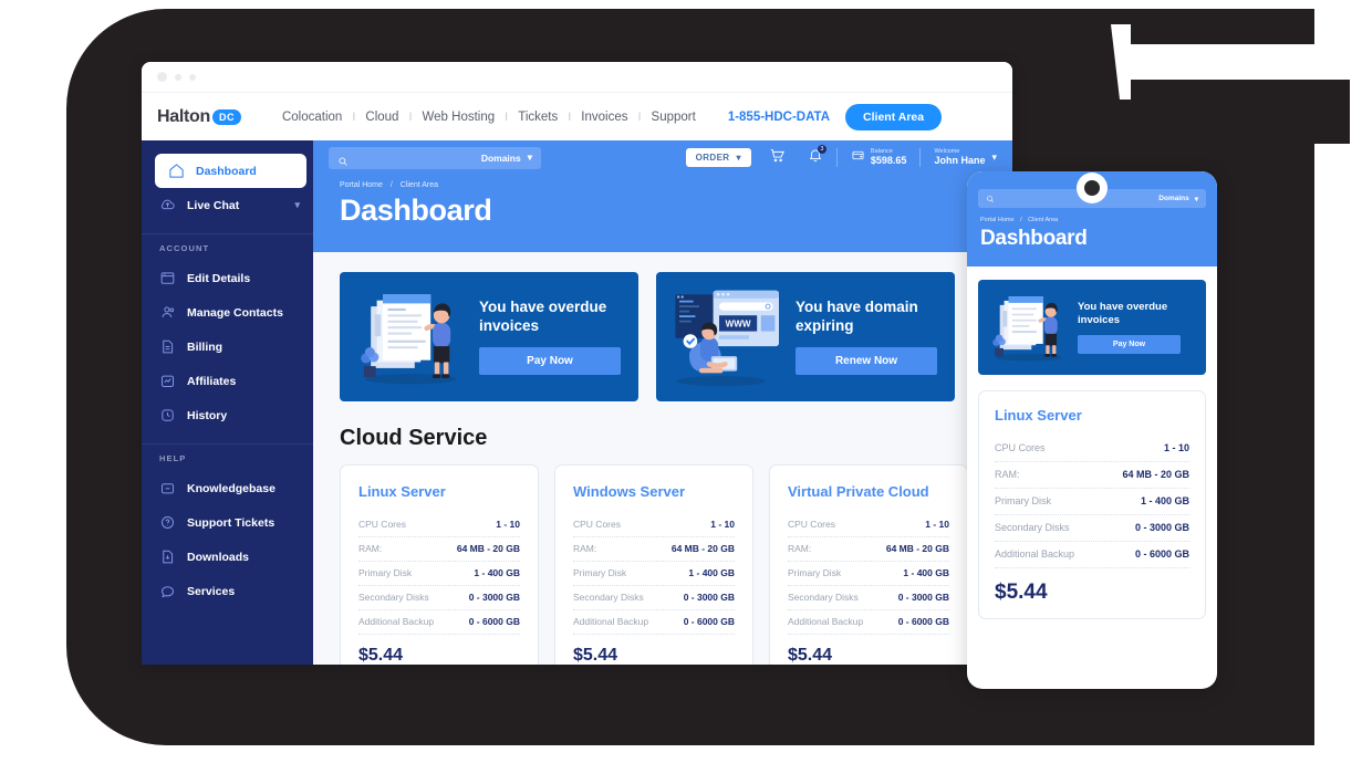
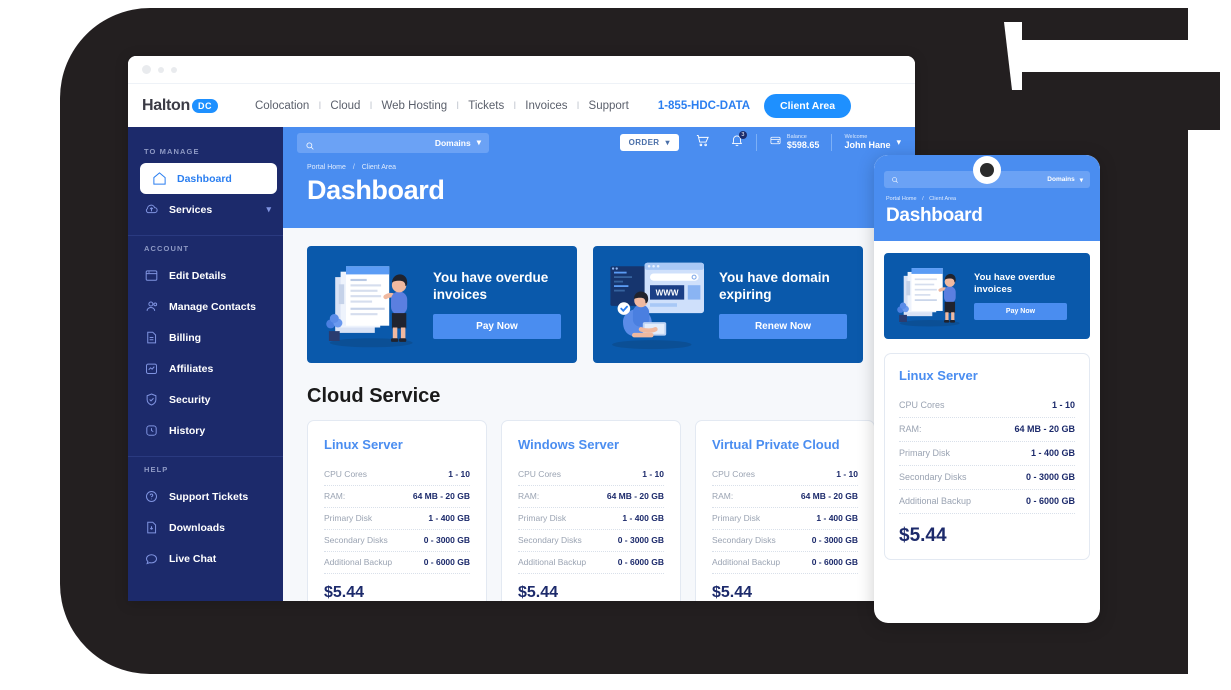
  Halton
  DC
  Colocation
  I
  Cloud
  I
  Web Hosting
  I
  Tickets
  I
  Invoices
  I
  Support
  1-855-HDC-DATA
  Client Area
+ TO MANAGE
  Dashboard
- Live Chat
+ Services
  ▾
  ACCOUNT
  Edit Details
  Manage Contacts
  Billing
  Affiliates
+ Security
  History
  HELP
- Knowledgebase
  Support Tickets
  Downloads
- Services
+ Live Chat
  Domains
  ▾
  ORDER
  ▾
  $598.65
  John Hane
  ▾
  Dashboard
  You have overdue invoices
  Pay Now
  WWW
  You have domain expiring
  Renew Now
  Cloud Service
  Linux Server
  CPU Cores
  1 - 10
  RAM:
  64 MB - 20 GB
  Primary Disk
  1 - 400 GB
  Secondary Disks
  0 - 3000 GB
  Additional Backup
  0 - 6000 GB
  $5.44
  Windows Server
  CPU Cores
  1 - 10
  RAM:
  64 MB - 20 GB
  Primary Disk
  1 - 400 GB
  Secondary Disks
  0 - 3000 GB
  Additional Backup
  0 - 6000 GB
  $5.44
  Virtual Private Cloud
  CPU Cores
  1 - 10
  RAM:
  64 MB - 20 GB
  Primary Disk
  1 - 400 GB
  Secondary Disks
  0 - 3000 GB
  Additional Backup
  0 - 6000 GB
  $5.44
  Dashboard
  You have overdue invoices
  Linux Server
  CPU Cores
  1 - 10
  RAM:
  64 MB - 20 GB
  Primary Disk
  1 - 400 GB
  Secondary Disks
  0 - 3000 GB
  Additional Backup
  0 - 6000 GB
  $5.44
